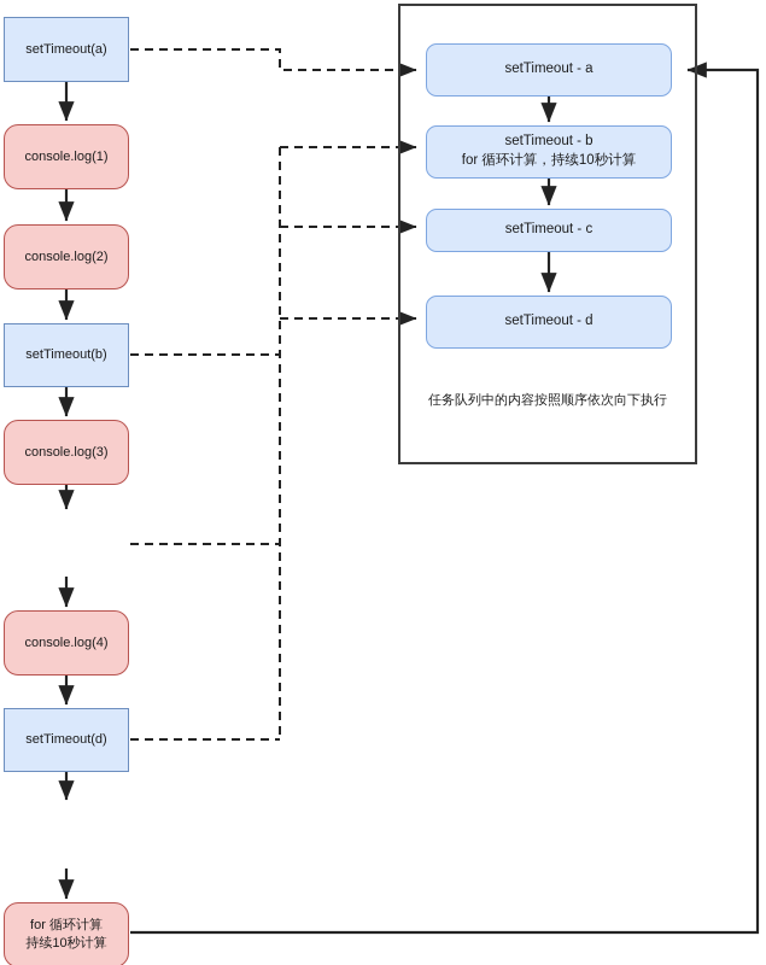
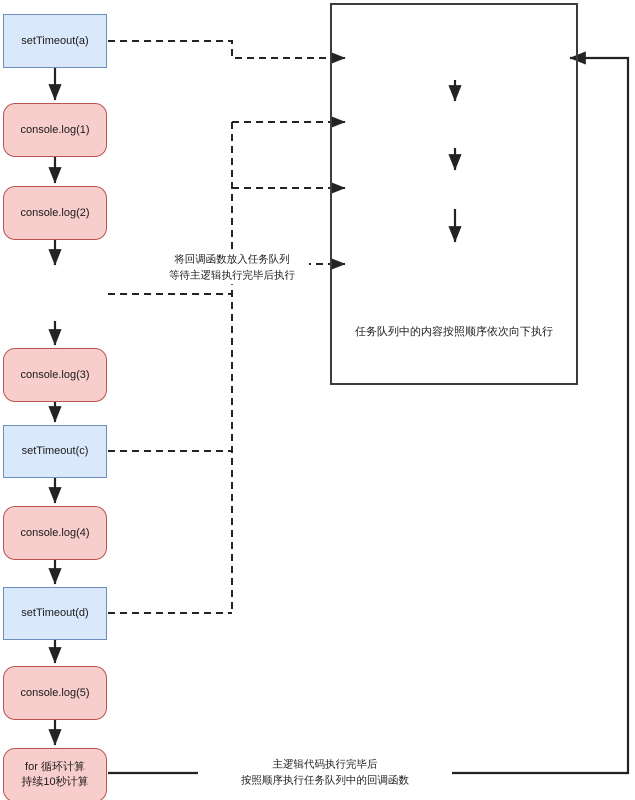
  任务队列中的内容按照顺序依次向下执行
- setTimeout - a
- setTimeout - b
- for 循环计算，持续10秒计算
- setTimeout - c
- setTimeout - d
  setTimeout(a)
  console.log(1)
  console.log(2)
- setTimeout(b)
  console.log(3)
+ setTimeout(c)
  console.log(4)
  setTimeout(d)
+ console.log(5)
  for 循环计算
  持续10秒计算
+ 将回调函数放入任务队列
+ 等待主逻辑执行完毕后执行
+ 主逻辑代码执行完毕后
+ 按照顺序执行任务队列中的回调函数
